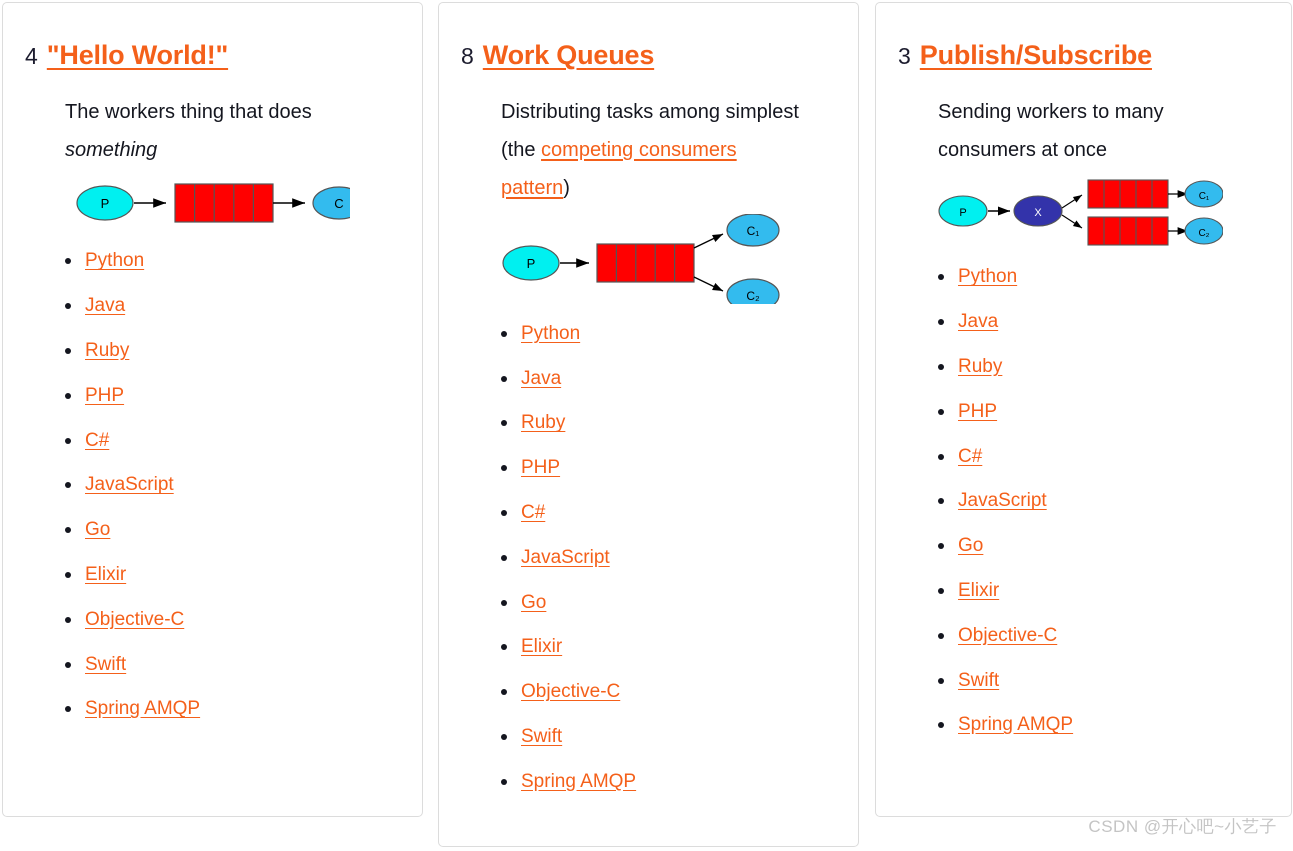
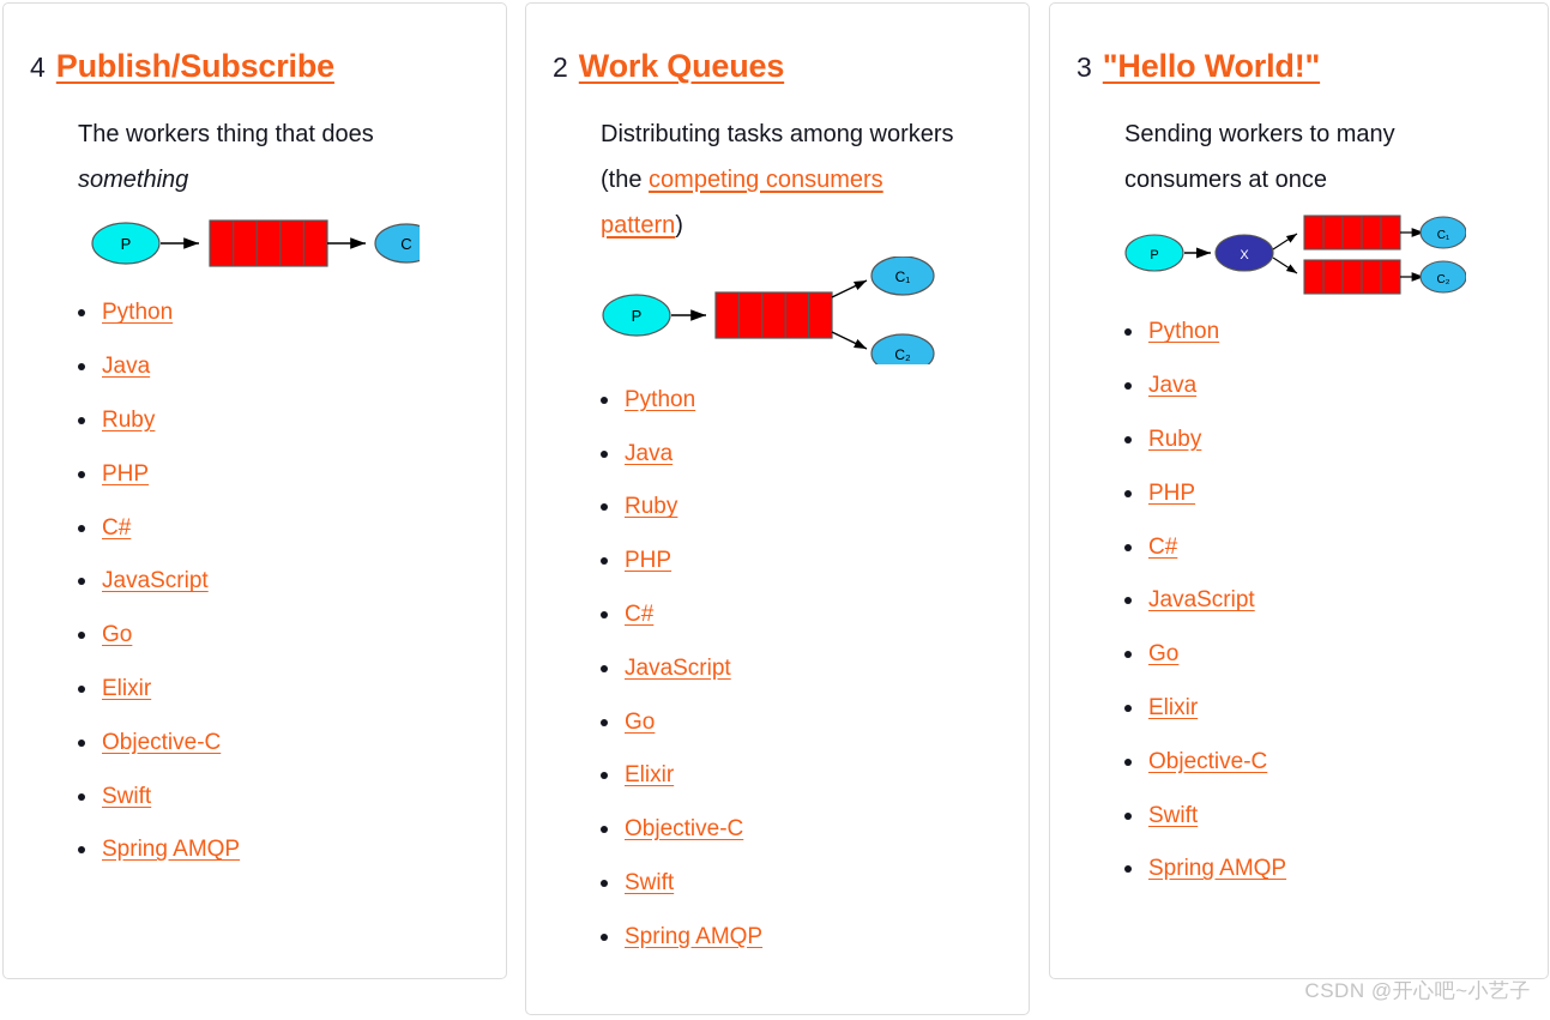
  4
- "Hello World!"
+ Publish/Subscribe
  The workers thing that does something
  P
  C
  Python
  Java
  Ruby
  PHP
  C#
  JavaScript
  Go
  Elixir
  Objective-C
  Swift
  Spring AMQP
- 8
+ 2
  Work Queues
- Distributing tasks among simplest (the competing consumers pattern)
+ Distributing tasks among workers (the competing consumers pattern)
  P
  C₁
  C₂
  Python
  Java
  Ruby
  PHP
  C#
  JavaScript
  Go
  Elixir
  Objective-C
  Swift
  Spring AMQP
  3
- Publish/Subscribe
+ "Hello World!"
  Sending workers to many consumers at once
  P
  X
  C₁
  C₂
  Python
  Java
  Ruby
  PHP
  C#
  JavaScript
  Go
  Elixir
  Objective-C
  Swift
  Spring AMQP
  CSDN @开心吧~小艺子
